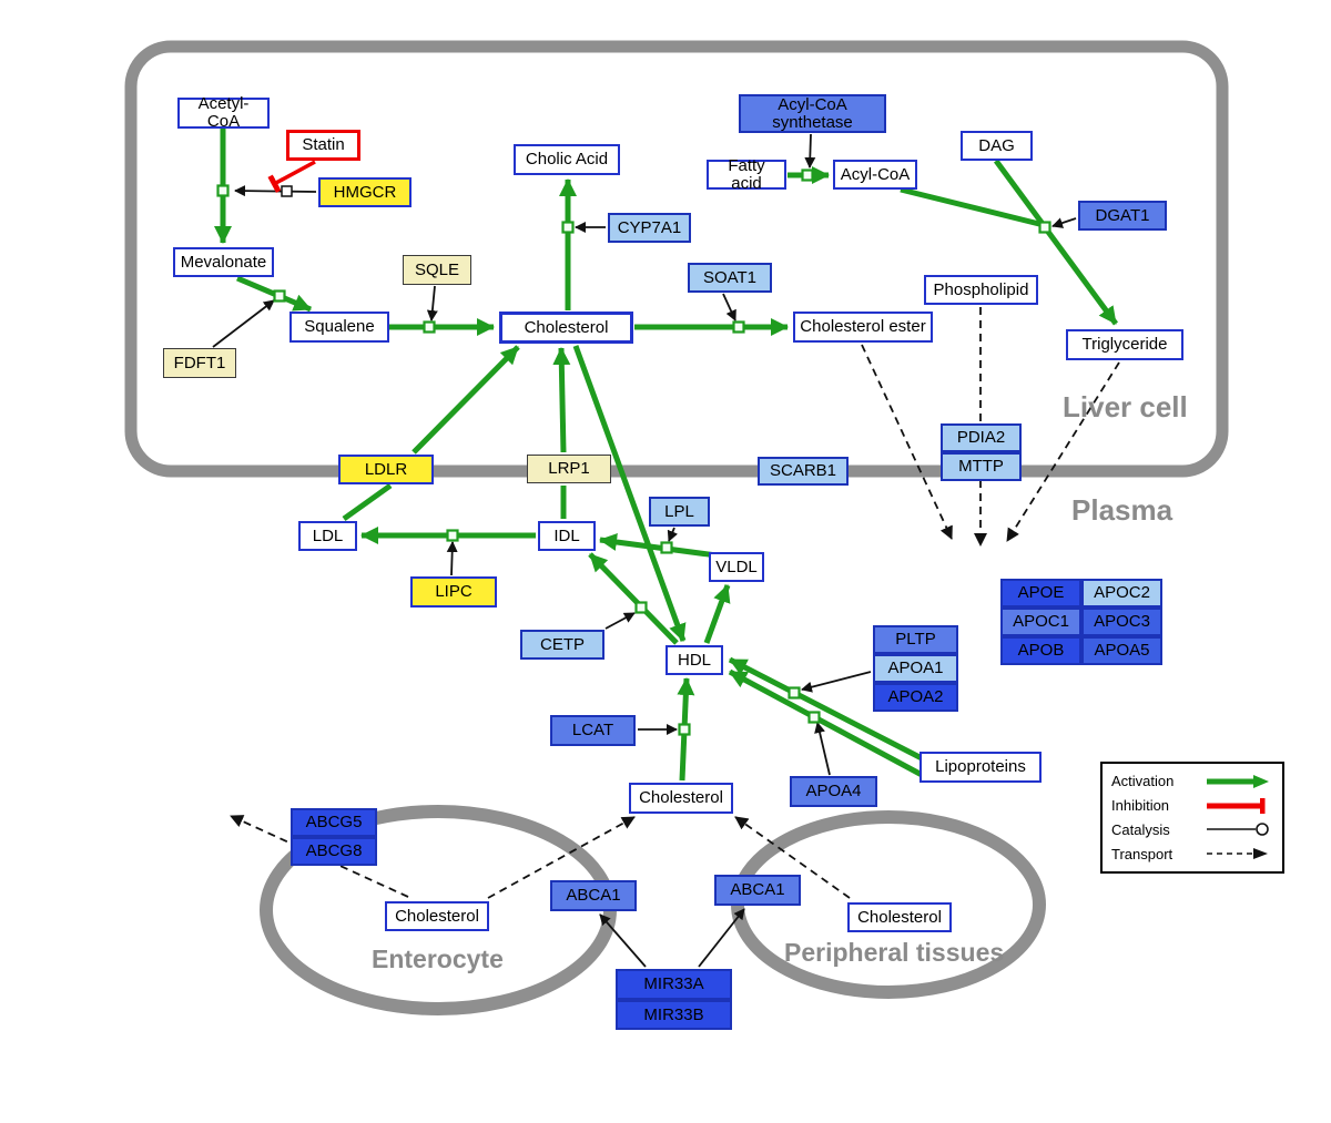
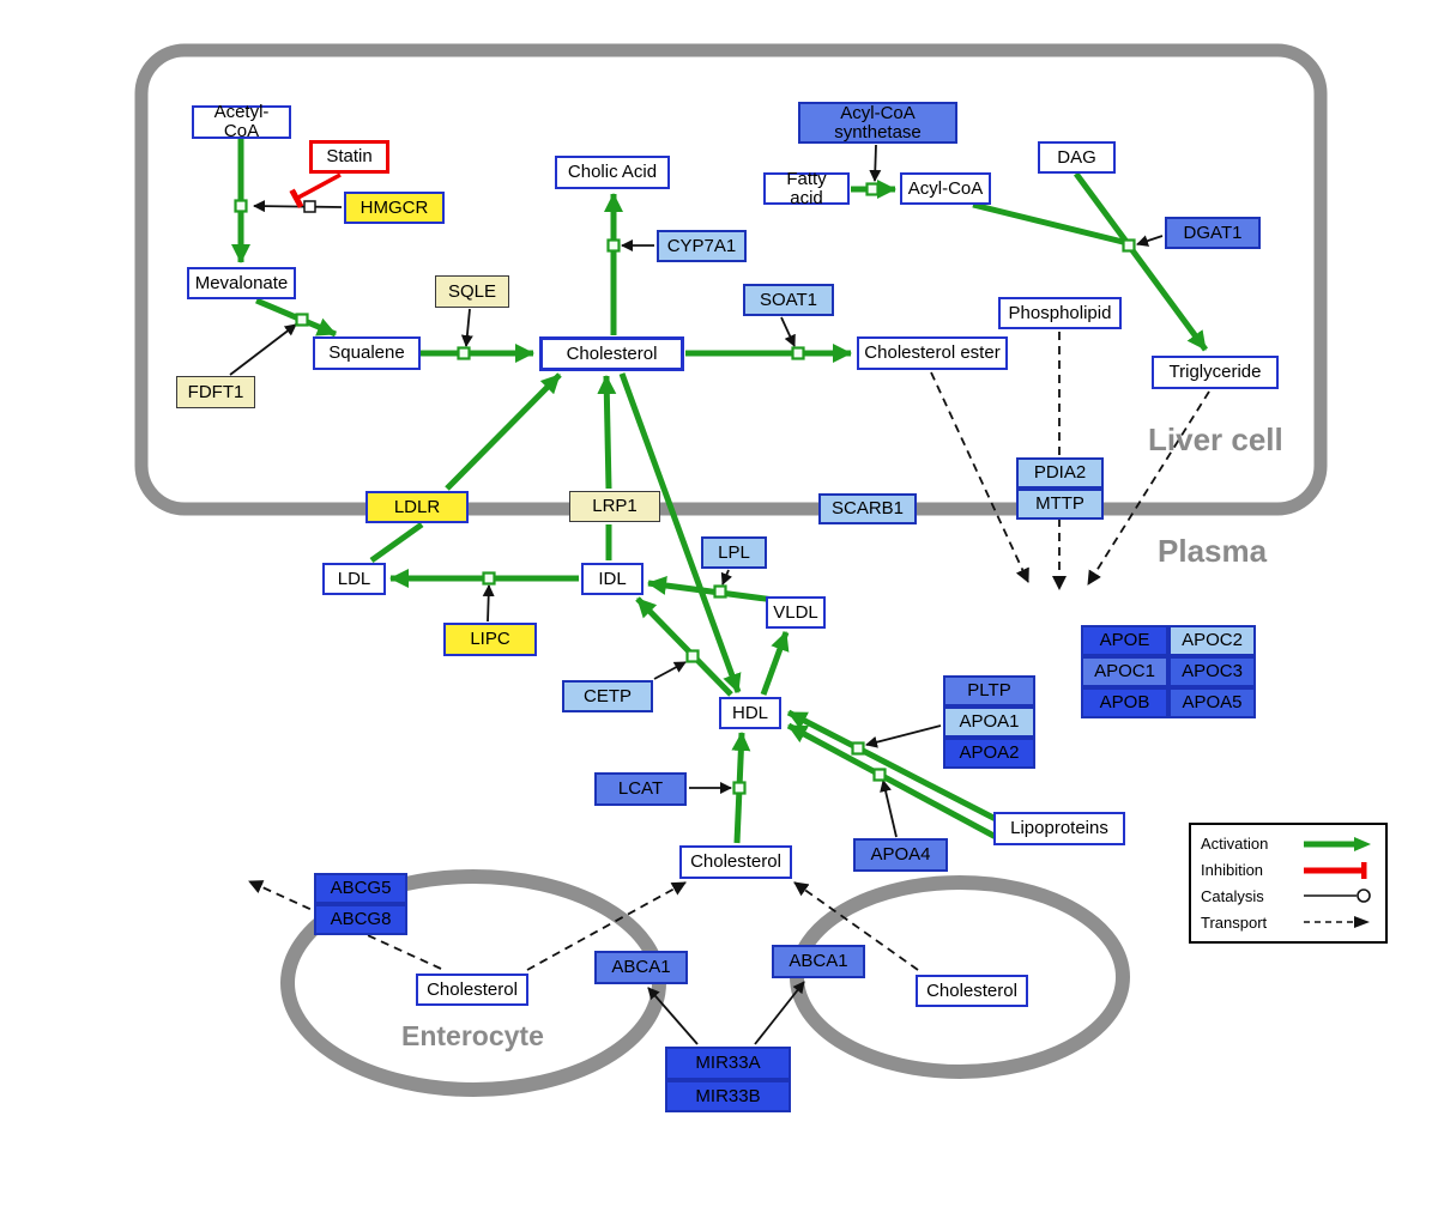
  Acetyl-CoA
  Statin
  HMGCR
  Mevalonate
  SQLE
  FDFT1
  Squalene
  Cholesterol
  Cholic Acid
  CYP7A1
  SOAT1
  Cholesterol ester
  Acyl-CoA synthetase
  Fatty acid
  Acyl-CoA
  DAG
  DGAT1
  Phospholipid
  Triglyceride
  LDLR
  LRP1
  SCARB1
  PDIA2
  MTTP
  LDL
  IDL
  LPL
  VLDL
  LIPC
  CETP
  HDL
  PLTP
  APOA1
  APOA2
  APOE
  APOC2
  APOC1
  APOC3
  APOB
  APOA5
  LCAT
  APOA4
  Lipoproteins
  Cholesterol
  ABCG5
  ABCG8
  Cholesterol
  ABCA1
  ABCA1
  Cholesterol
  MIR33A
  MIR33B
  Liver cell
  Plasma
  Enterocyte
- Peripheral tissues
  Activation
  Inhibition
  Catalysis
  Transport
